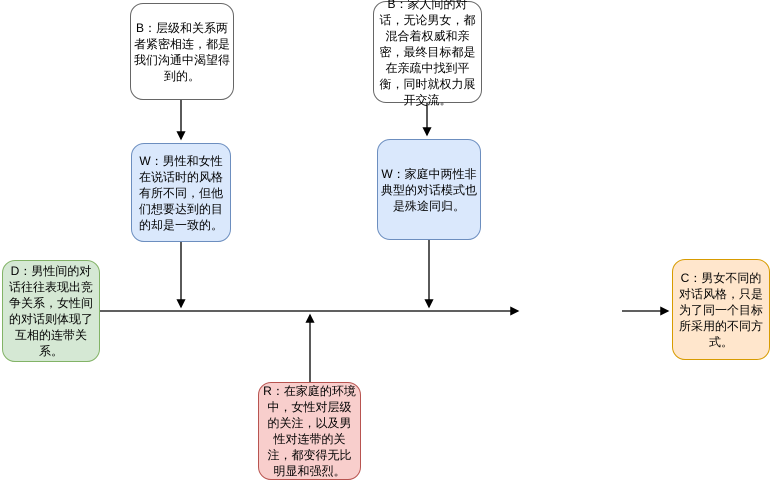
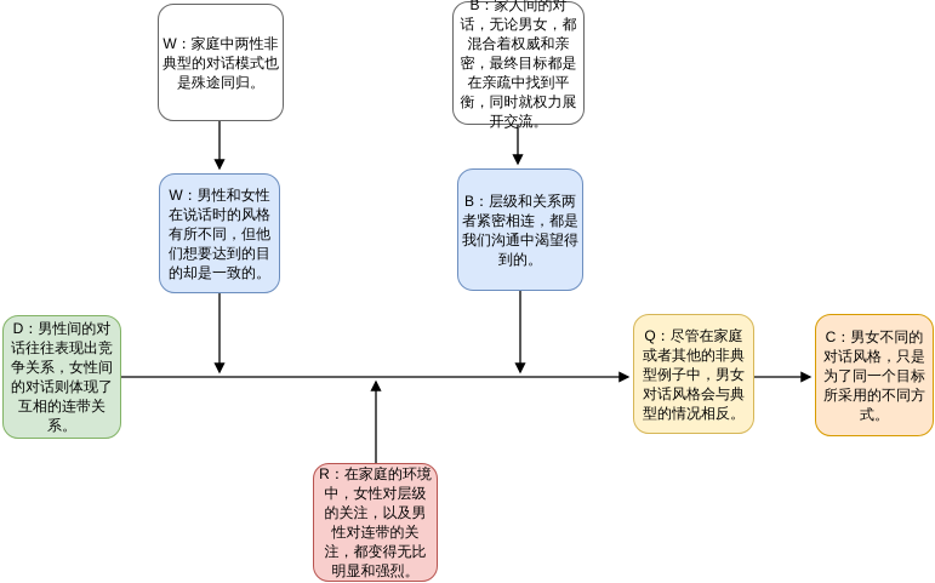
- B：层级和关系两者紧密相连，都是我们沟通中渴望得到的。
+ W：家庭中两性非典型的对话模式也是殊途同归。
  B：家人间的对话，无论男女，都混合着权威和亲密，最终目标都是在亲疏中找到平衡，同时就权力展开交流。
  W：男性和女性在说话时的风格有所不同，但他们想要达到的目的却是一致的。
- W：家庭中两性非典型的对话模式也是殊途同归。
+ B：层级和关系两者紧密相连，都是我们沟通中渴望得到的。
  D：男性间的对话往往表现出竞争关系，女性间的对话则体现了互相的连带关系。
  R：在家庭的环境中，女性对层级的关注，以及男性对连带的关注，都变得无比明显和强烈。
+ Q：尽管在家庭或者其他的非典型例子中，男女对话风格会与典型的情况相反。
  C：男女不同的对话风格，只是为了同一个目标所采用的不同方式。
